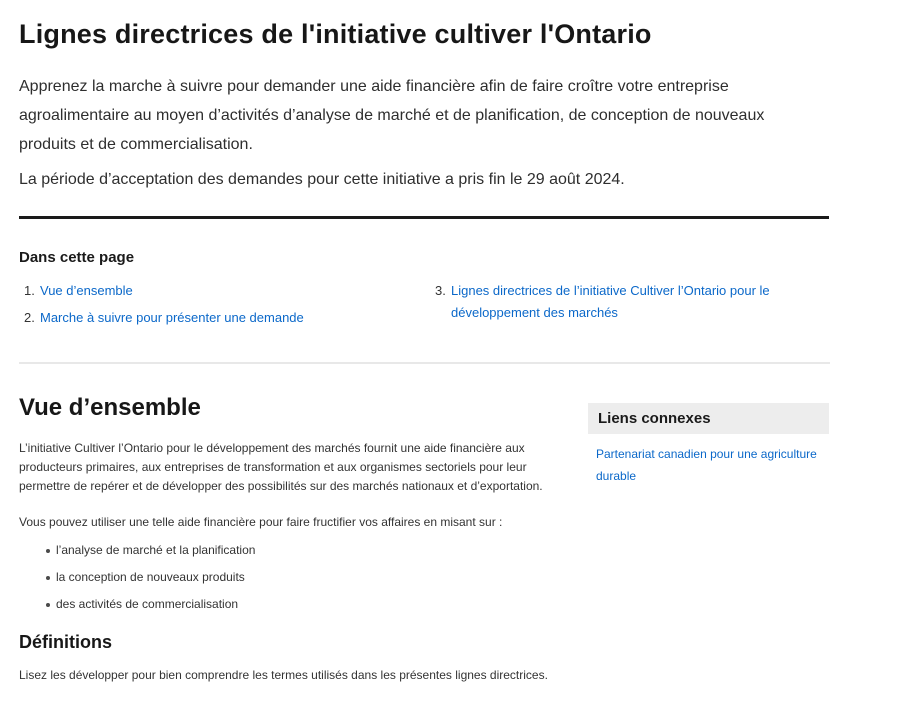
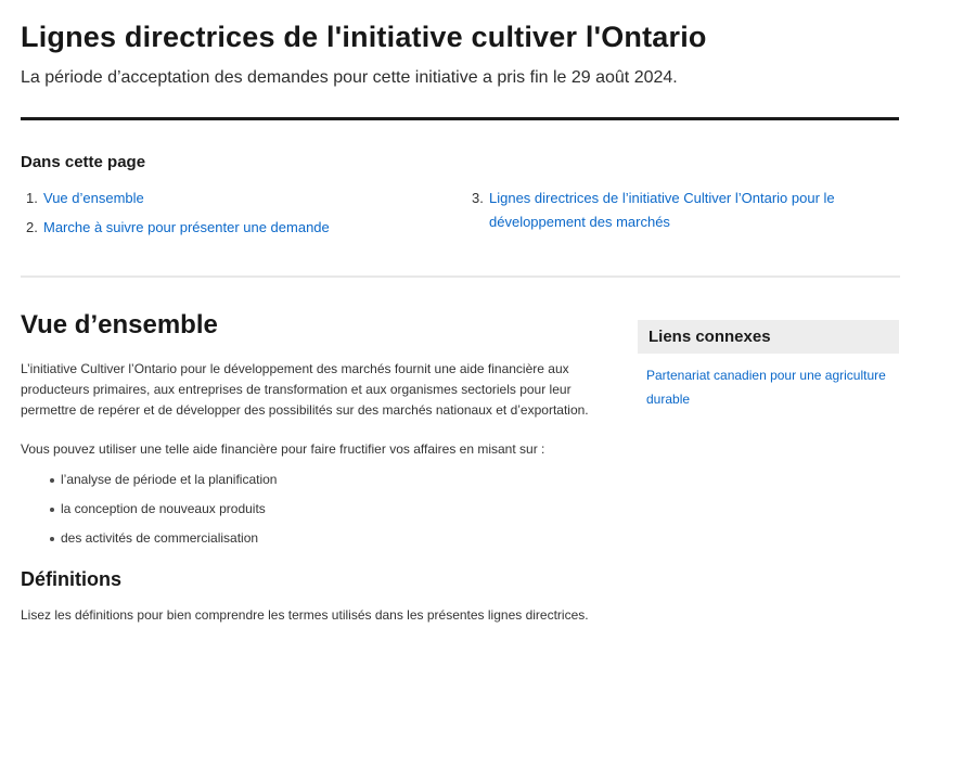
  Lignes directrices de l'initiative cultiver l'Ontario
- Apprenez la marche à suivre pour demander une aide financière afin de faire croître votre entreprise agroalimentaire au moyen d’activités d’analyse de marché et de planification, de conception de nouveaux produits et de commercialisation.
  La période d’acceptation des demandes pour cette initiative a pris fin le 29 août 2024.
  Dans cette page
  1.
  Vue d’ensemble
  2.
  Marche à suivre pour présenter une demande
  3.
  Lignes directrices de l’initiative Cultiver l’Ontario pour le développement des marchés
  Vue d’ensemble
  L’initiative Cultiver l’Ontario pour le développement des marchés fournit une aide financière aux producteurs primaires, aux entreprises de transformation et aux organismes sectoriels pour leur permettre de repérer et de développer des possibilités sur des marchés nationaux et d’exportation.
  Vous pouvez utiliser une telle aide financière pour faire fructifier vos affaires en misant sur :
- l’analyse de marché et la planification
+ l’analyse de période et la planification
  la conception de nouveaux produits
  des activités de commercialisation
  Définitions
- Lisez les développer pour bien comprendre les termes utilisés dans les présentes lignes directrices.
+ Lisez les définitions pour bien comprendre les termes utilisés dans les présentes lignes directrices.
  Liens connexes
  Partenariat canadien pour une agriculture durable
